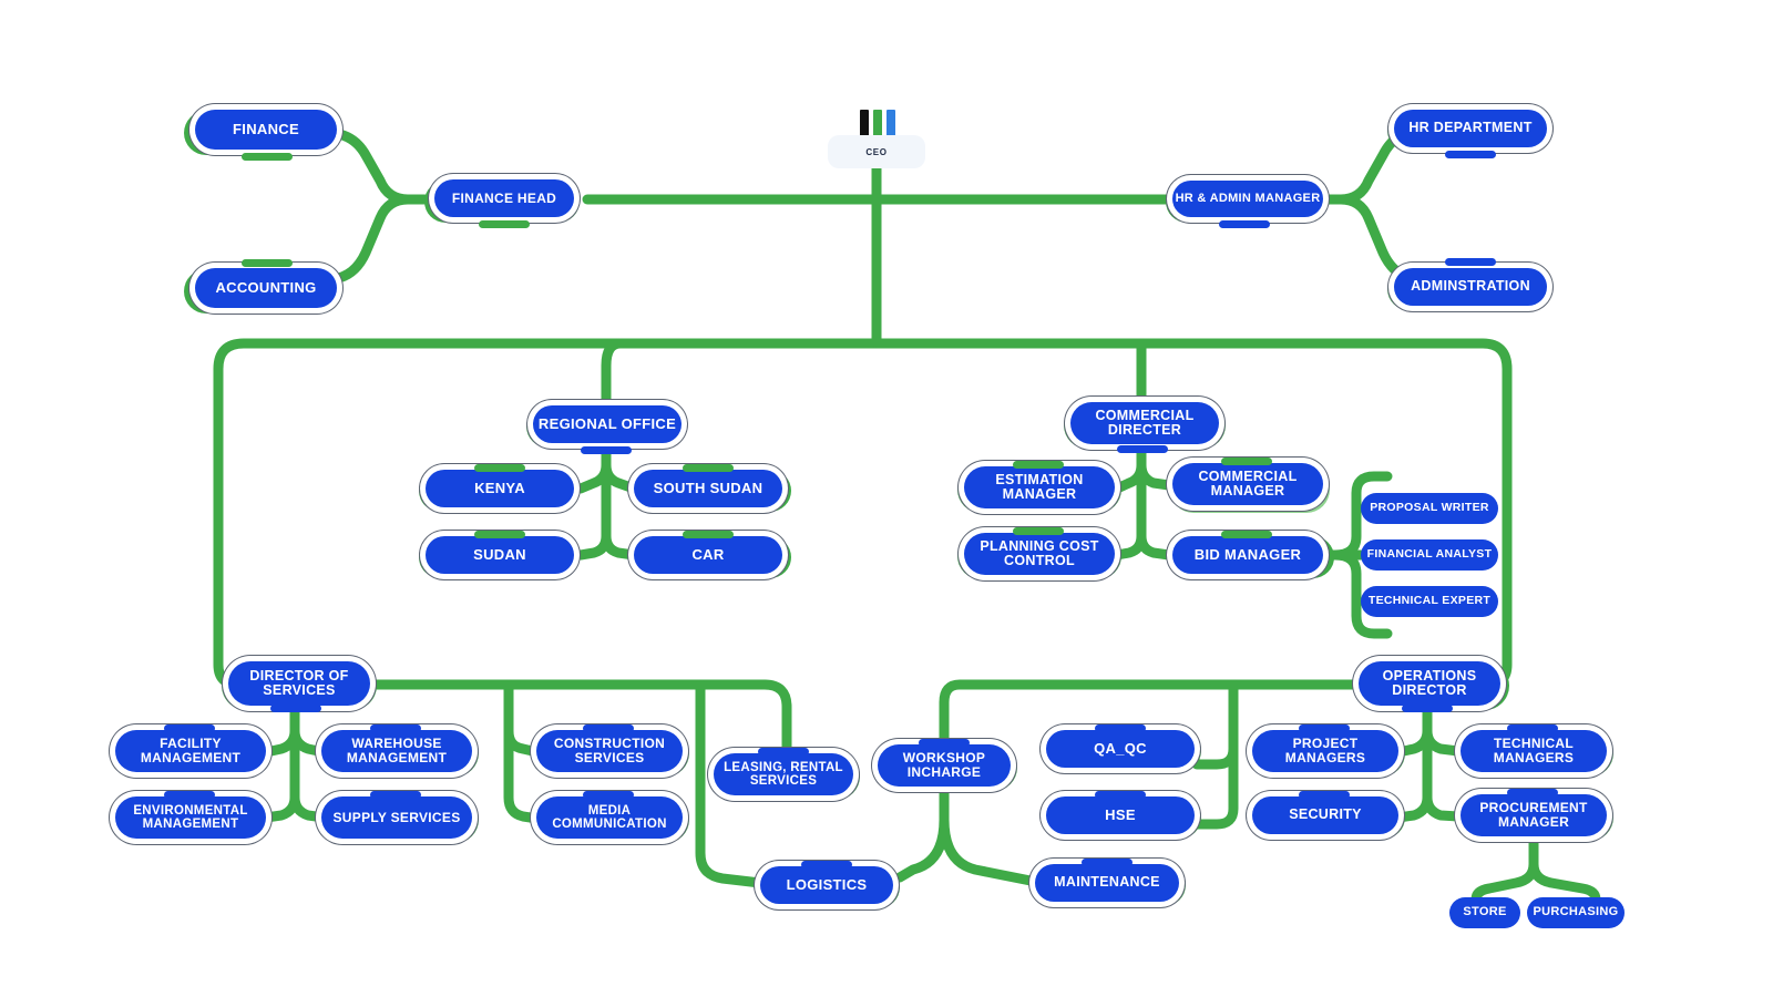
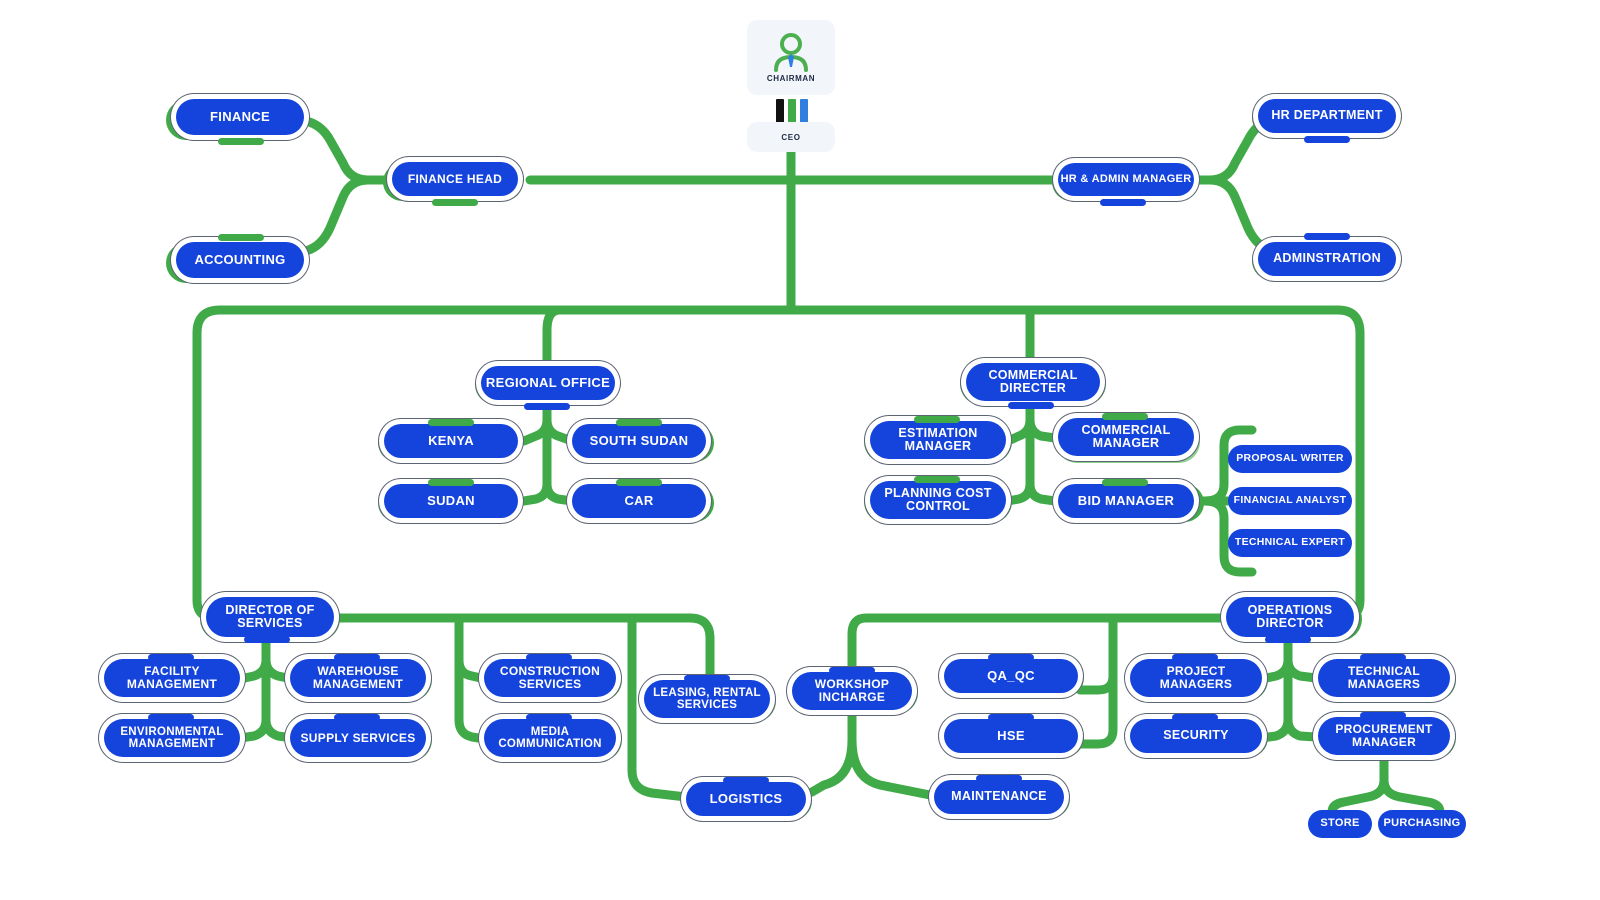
+ CHAIRMAN
  CEO
  FINANCE
  ACCOUNTING
  FINANCE HEAD
  HR DEPARTMENT
  ADMINSTRATION
  HR & ADMIN MANAGER
  REGIONAL OFFICE
  KENYA
  SOUTH SUDAN
  SUDAN
  CAR
  COMMERCIAL DIRECTER
  ESTIMATION MANAGER
  COMMERCIAL MANAGER
  PLANNING COST CONTROL
  BID MANAGER
  PROPOSAL WRITER
  FINANCIAL ANALYST
  TECHNICAL EXPERT
  DIRECTOR OF SERVICES
  FACILITY MANAGEMENT
  WAREHOUSE MANAGEMENT
  ENVIRONMENTAL MANAGEMENT
  SUPPLY SERVICES
  CONSTRUCTION SERVICES
  MEDIA COMMUNICATION
  LEASING, RENTAL SERVICES
  LOGISTICS
  WORKSHOP INCHARGE
  QA_QC
  HSE
  MAINTENANCE
  OPERATIONS DIRECTOR
  PROJECT MANAGERS
  TECHNICAL MANAGERS
  SECURITY
  PROCUREMENT MANAGER
  STORE
  PURCHASING
